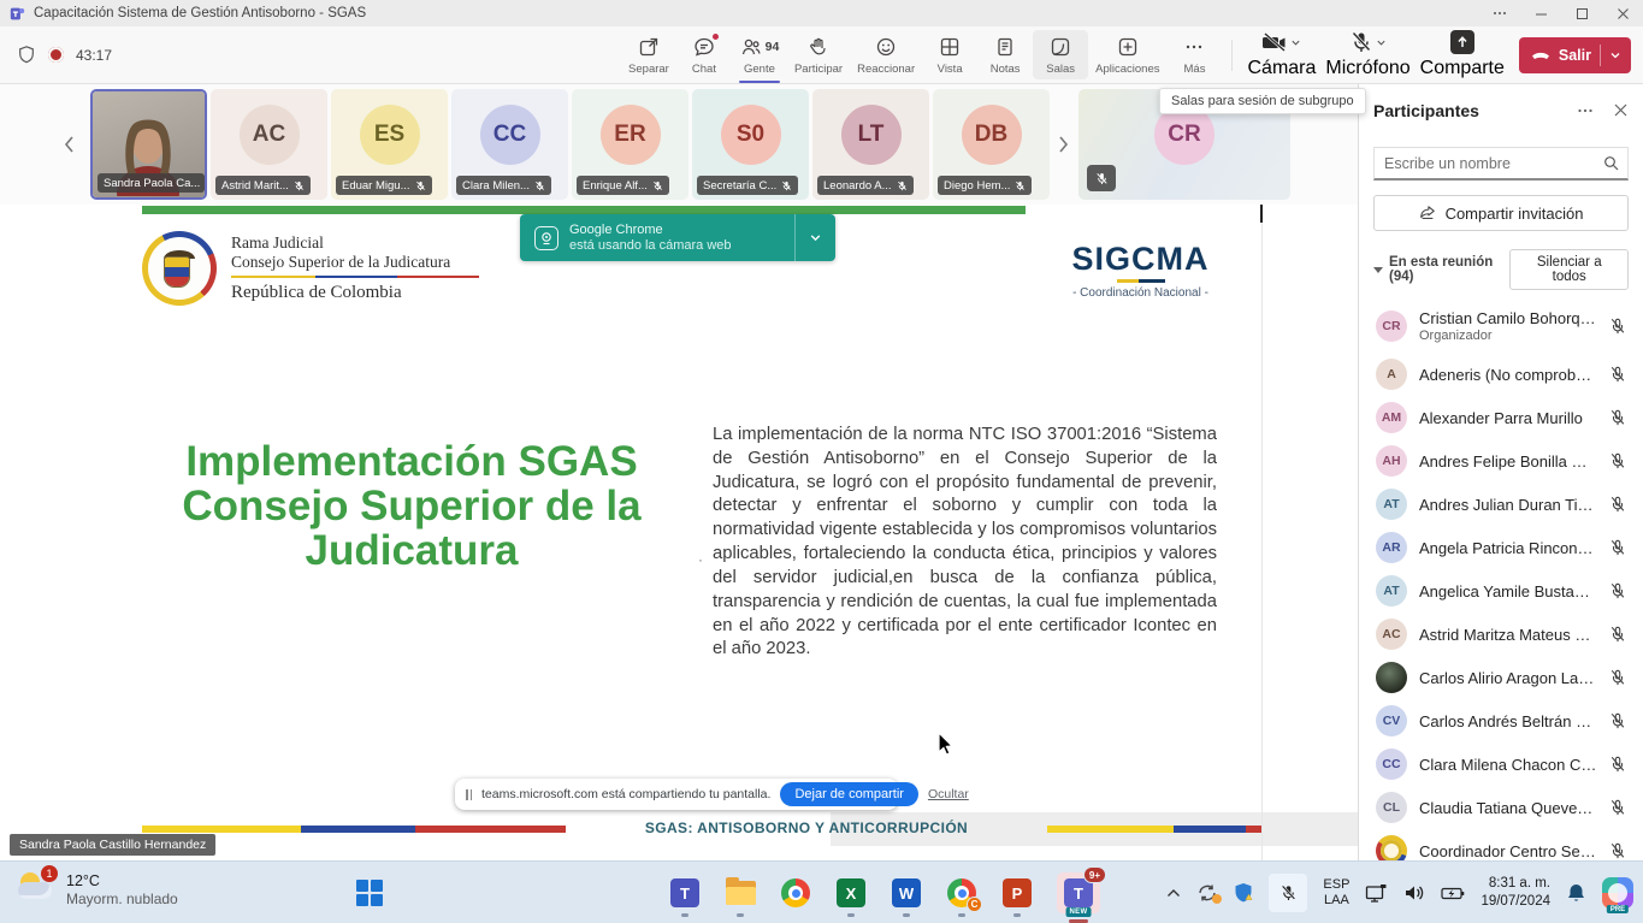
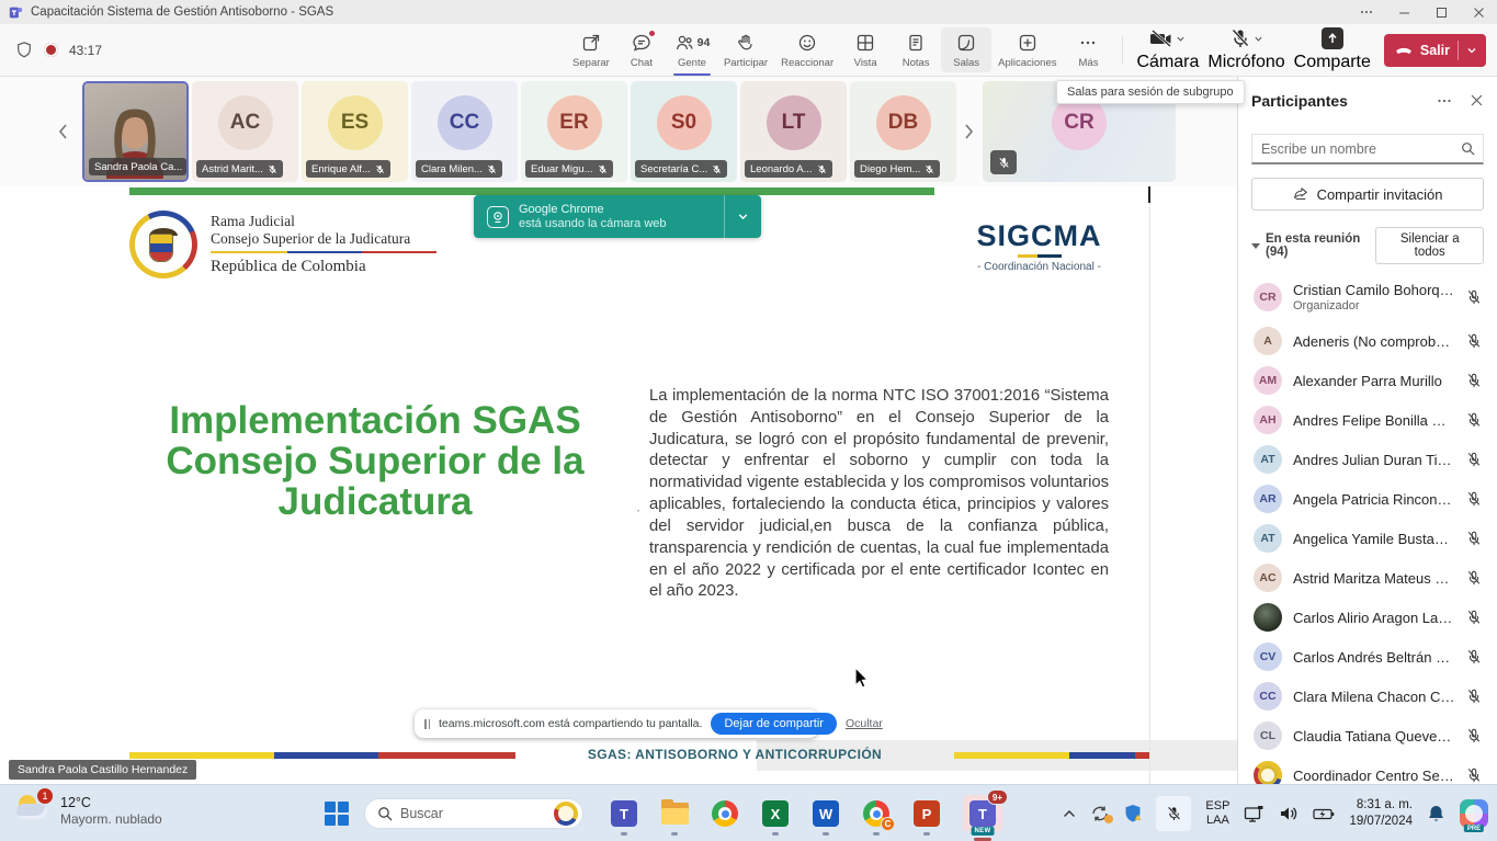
  Capacitación Sistema de Gestión Antisoborno - SGAS
  43:17
  Separar
  Chat
  94
  Gente
  Participar
  Reaccionar
  Vista
  Notas
  Salas
  Aplicaciones
  Más
  Cámara
  Micrófono
  Comparte
  Salir
  Sandra Paola Ca...
  AC
  Astrid Marit...
  ES
- Eduar Migu...
+ Enrique Alf...
  CC
  Clara Milen...
  ER
- Enrique Alf...
+ Eduar Migu...
  S0
  Secretaría C...
  LT
  Leonardo A...
  DB
  Diego Hem...
  CR
  Salas para sesión de subgrupo
  Rama Judicial
  Consejo Superior de la Judicatura
  República de Colombia
  Google Chrome
  está usando la cámara web
  SIGCMA
  - Coordinación Nacional -
  Implementación SGAS Consejo Superior de la Judicatura
  La implementación de la norma NTC ISO 37001:2016 “Sistema de Gestión Antisoborno” en el Consejo Superior de la Judicatura, se logró con el propósito fundamental de prevenir, detectar y enfrentar el soborno y cumplir con toda la normatividad vigente establecida y los compromisos voluntarios aplicables, fortaleciendo la conducta ética, principios y valores del servidor judicial,en busca de la confianza pública, transparencia y rendición de cuentas, la cual fue implementada en el año 2022 y certificada por el ente certificador Icontec en el año 2023.
  ·
  SGAS: ANTISOBORNO Y ANTICORRUPCIÓN
  teams.microsoft.com está compartiendo tu pantalla.
  Dejar de compartir
  Ocultar
  Sandra Paola Castillo Hernandez
  Participantes
  Escribe un nombre
  Compartir invitación
  En esta reunión (94)
  Silenciar a todos
  CR
  Cristian Camilo Bohorque
  Organizador
  A
  Adeneris (No comprobad
  AM
  Alexander Parra Murillo
  AH
  Andres Felipe Bonilla Her
  AT
  Andres Julian Duran Ticor
  AR
  Angela Patricia Rincon R
  AT
  Angelica Yamile Bustama
  AC
  Astrid Maritza Mateus Cu
  Carlos Alirio Aragon Lass
  CV
  Carlos Andrés Beltrán Viv
  CC
  Clara Milena Chacon Cas
  CL
  Claudia Tatiana Quevedo
  Coordinador Centro Servi
  1
  12°C
  Mayorm. nublado
+ Buscar
  T
  X
  W
  C
  P
  T
  9+
  ESP
  LAA
  8:31 a. m.
  19/07/2024
